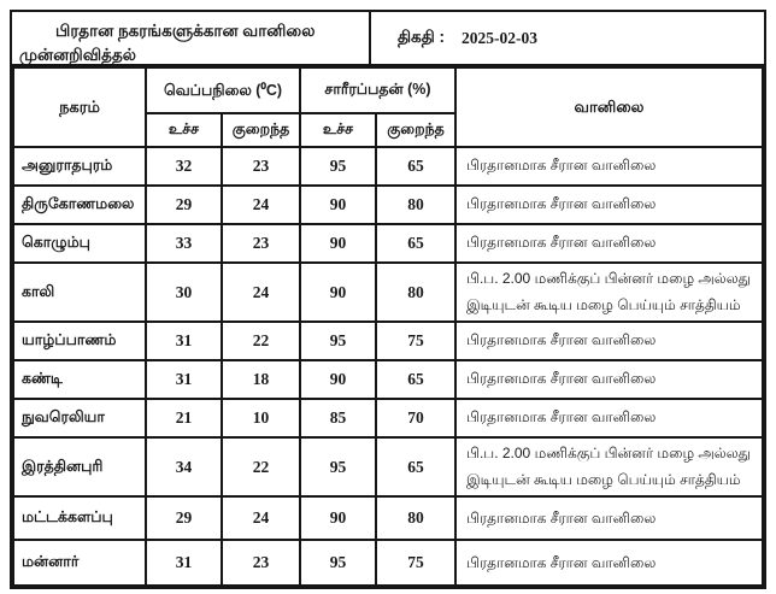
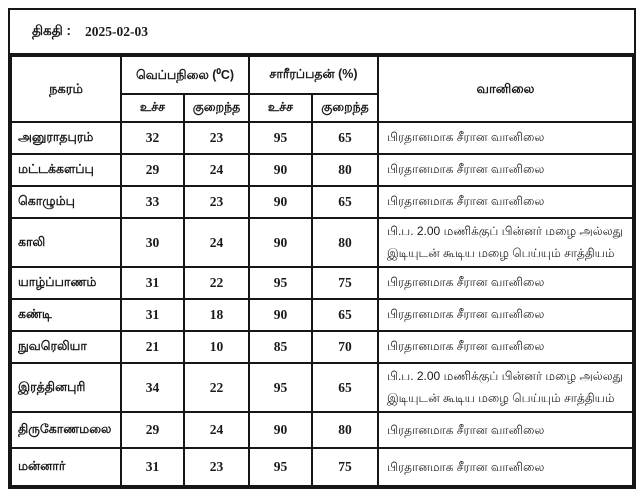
- பிரதான நகரங்களுக்கான வானிலை முன்னறிவித்தல்
  திகதி :
  2025-02-03
  நகரம்	வெப்பநிலை (⁰C)	சாரீரப்பதன் (%)	வானிலை
  உச்ச	குறைந்த	உச்ச	குறைந்த
  அனுராதபுரம்	32	23	95	65	பிரதானமாக சீரான வானிலை
- திருகோணமலை	29	24	90	80	பிரதானமாக சீரான வானிலை
+ மட்டக்களப்பு	29	24	90	80	பிரதானமாக சீரான வானிலை
  கொழும்பு	33	23	90	65	பிரதானமாக சீரான வானிலை
  காலி	30	24	90	80	பி.ப. 2.00 மணிக்குப் பின்னர் மழை அல்லது இடியுடன் கூடிய மழை பெய்யும் சாத்தியம்
  யாழ்ப்பாணம்	31	22	95	75	பிரதானமாக சீரான வானிலை
  கண்டி	31	18	90	65	பிரதானமாக சீரான வானிலை
  நுவரெலியா	21	10	85	70	பிரதானமாக சீரான வானிலை
  இரத்தினபுரி	34	22	95	65	பி.ப. 2.00 மணிக்குப் பின்னர் மழை அல்லது இடியுடன் கூடிய மழை பெய்யும் சாத்தியம்
- மட்டக்களப்பு	29	24	90	80	பிரதானமாக சீரான வானிலை
+ திருகோணமலை	29	24	90	80	பிரதானமாக சீரான வானிலை
  மன்னார்	31	23	95	75	பிரதானமாக சீரான வானிலை
